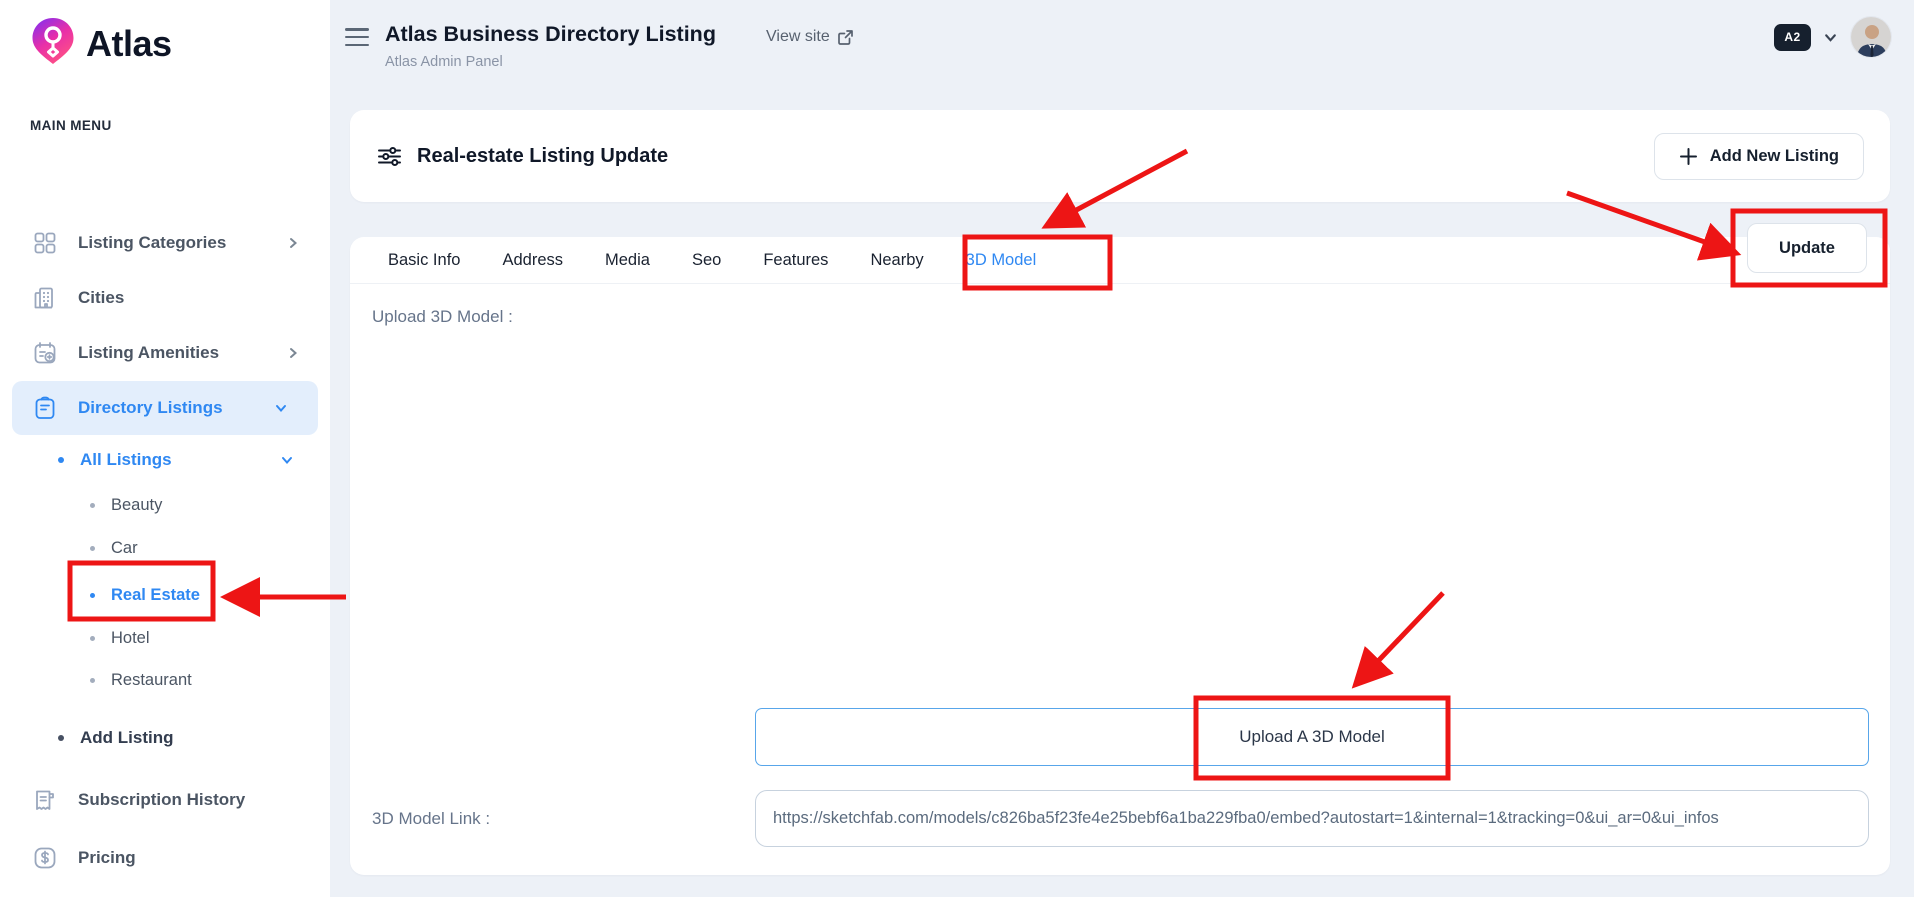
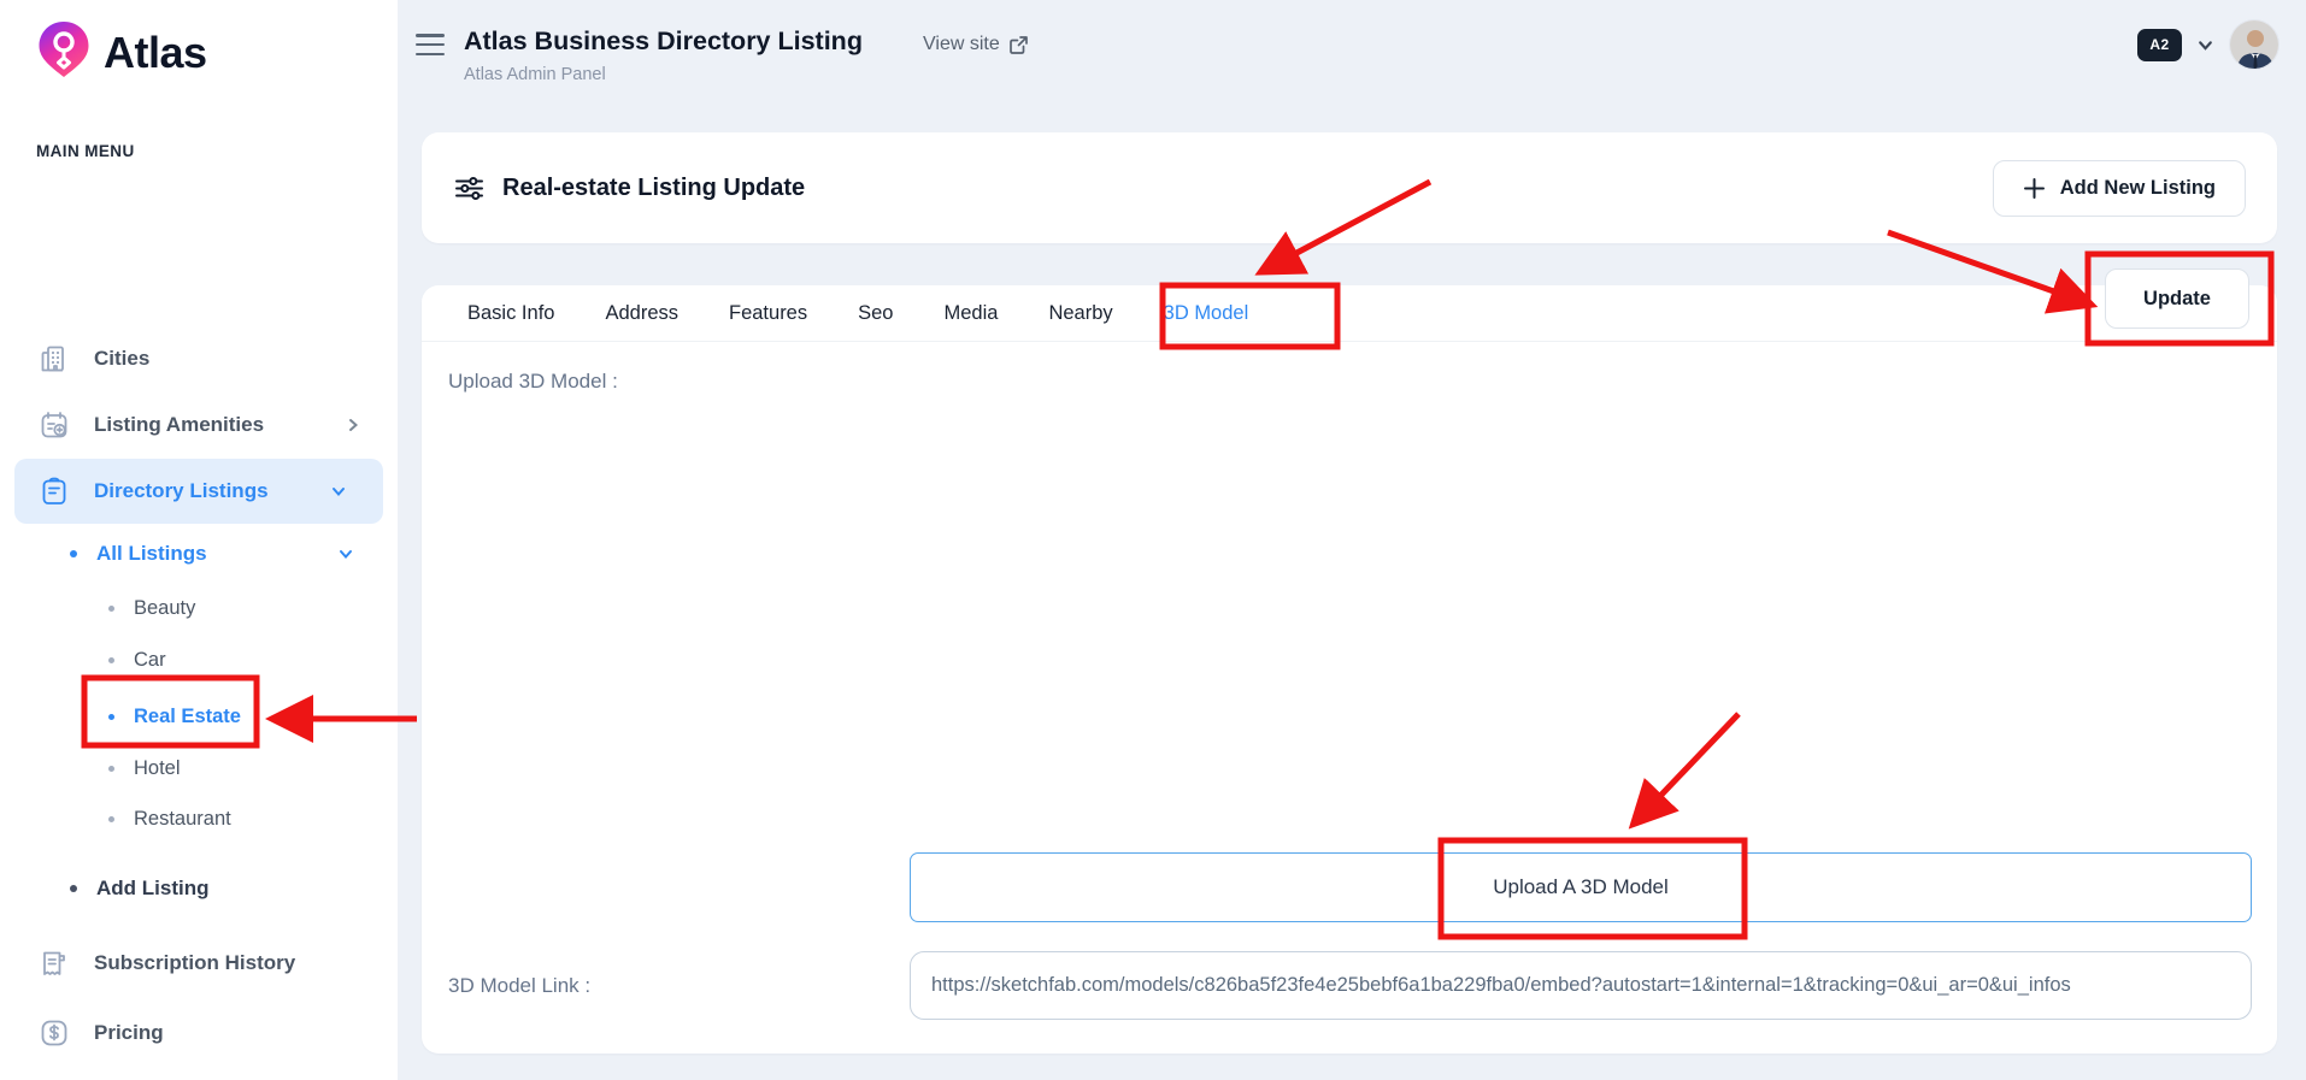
  Atlas
  MAIN MENU
- Listing Categories
  Cities
  Listing Amenities
  Directory Listings
  All Listings
  Beauty
  Car
  Real Estate
  Hotel
  Restaurant
  Add Listing
  Subscription History
  Pricing
  Atlas Business Directory Listing
  Atlas Admin Panel
  View site
  A2
  Real-estate Listing Update
  Add New Listing
  Basic Info
  Address
- Media
+ Features
  Seo
- Features
+ Media
  Nearby
  3D Model
  Upload 3D Model :
  Upload A 3D Model
  3D Model Link :
  https://sketchfab.com/models/c826ba5f23fe4e25bebf6a1ba229fba0/embed?autostart=1&internal=1&tracking=0&ui_ar=0&ui_infos
  Update
